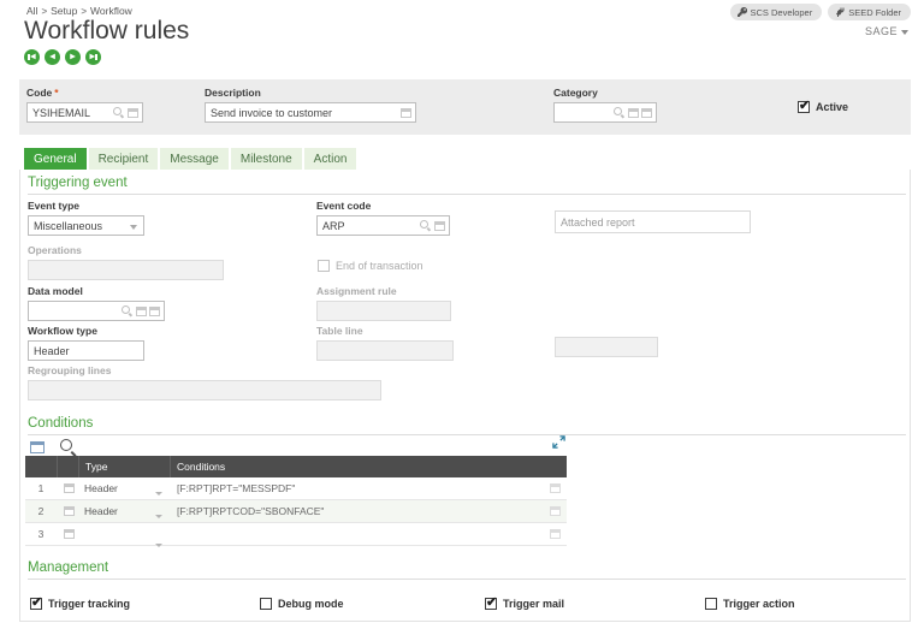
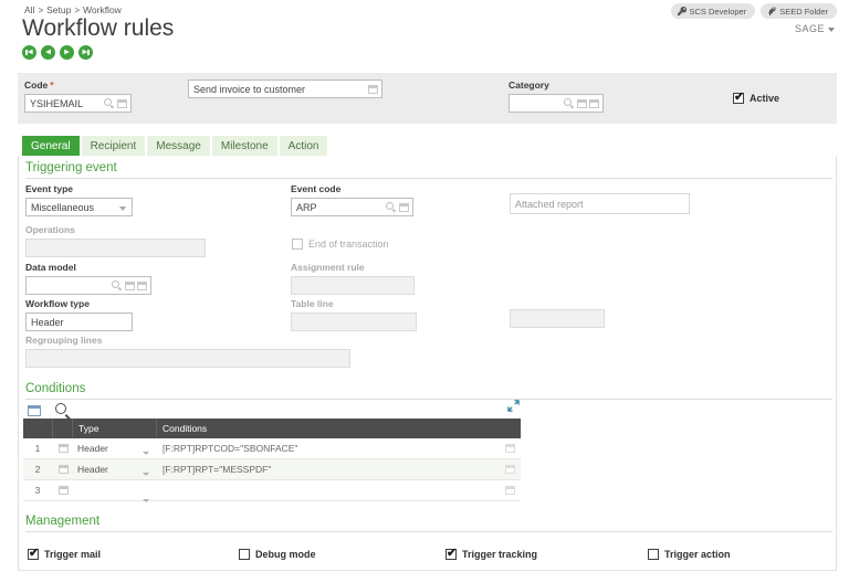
  All > Setup > Workflow
  SCS Developer
  SEED Folder
  SAGE
  Workflow rules
  Code *
  YSIHEMAIL
- Description
  Send invoice to customer
  Category
  ✔
  Active
  General
  Recipient
  Message
  Milestone
  Action
  Triggering event
  Event type
  Miscellaneous
  Event code
  ARP
  Attached report
  Operations
  End of transaction
  Data model
  Assignment rule
  Workflow type
  Header
  Table line
  Regrouping lines
  Conditions
  Type
  Conditions
  1
  Header
- [F:RPT]RPT="MESSPDF"
+ [F:RPT]RPTCOD="SBONFACE"
  2
  Header
- [F:RPT]RPTCOD="SBONFACE"
+ [F:RPT]RPT="MESSPDF"
  3
  Management
  ✔
- Trigger tracking
+ Trigger mail
  Debug mode
  ✔
- Trigger mail
+ Trigger tracking
  Trigger action
